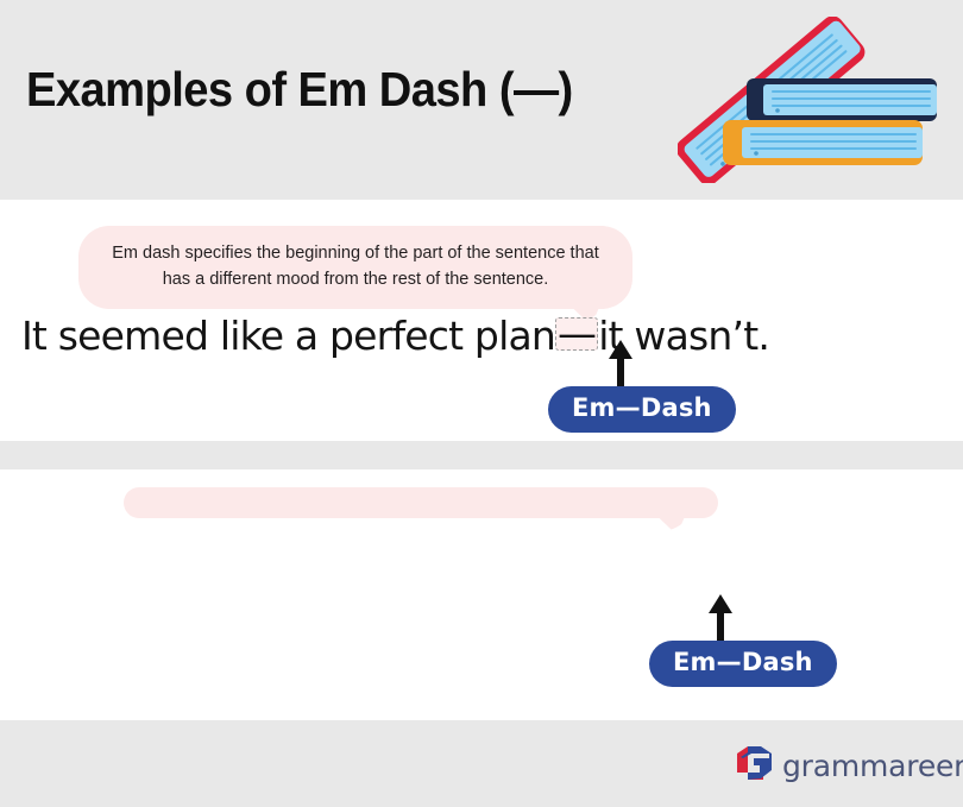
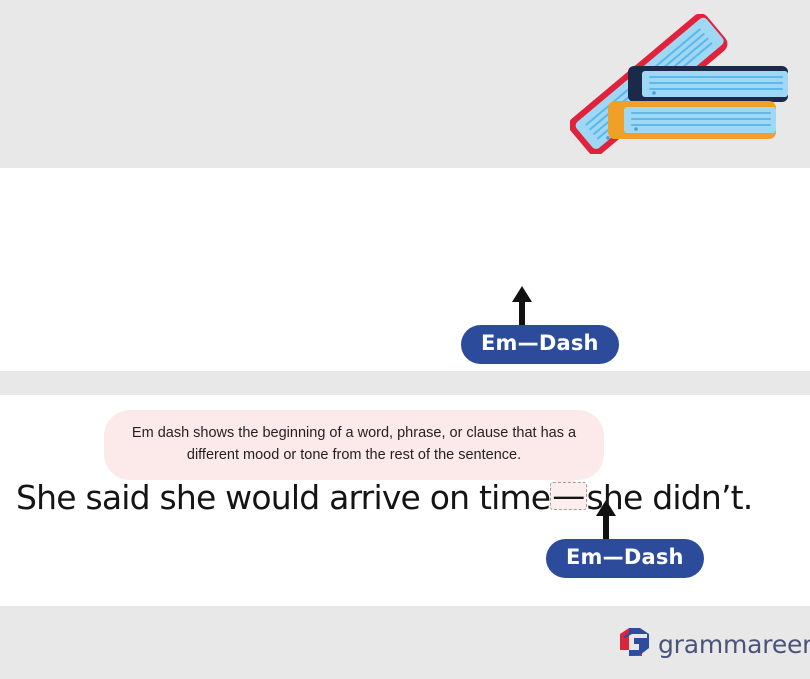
- Examples of Em Dash (—)
- Em dash specifies the beginning of the part of the sentence that has a different mood from the rest of the sentence.
- It seemed like a perfect plan—it wasn’t.
  Em—Dash
+ Em dash shows the beginning of a word, phrase, or clause that has a different mood or tone from the rest of the sentence.
+ She said she would arrive on time—she didn’t.
  Em—Dash
  grammareer
